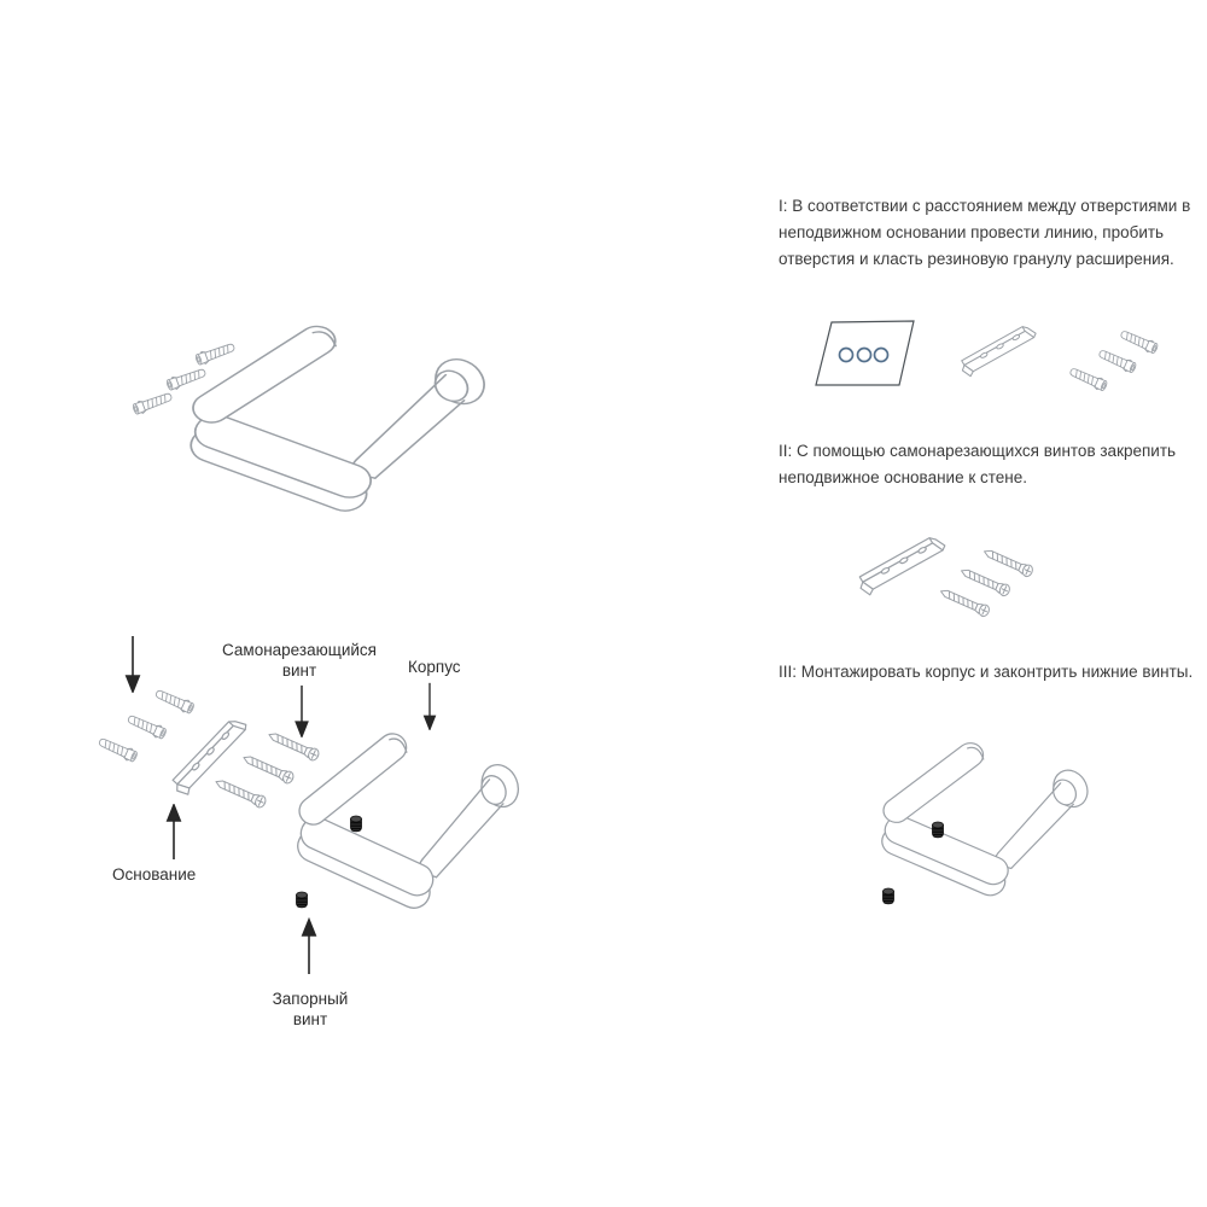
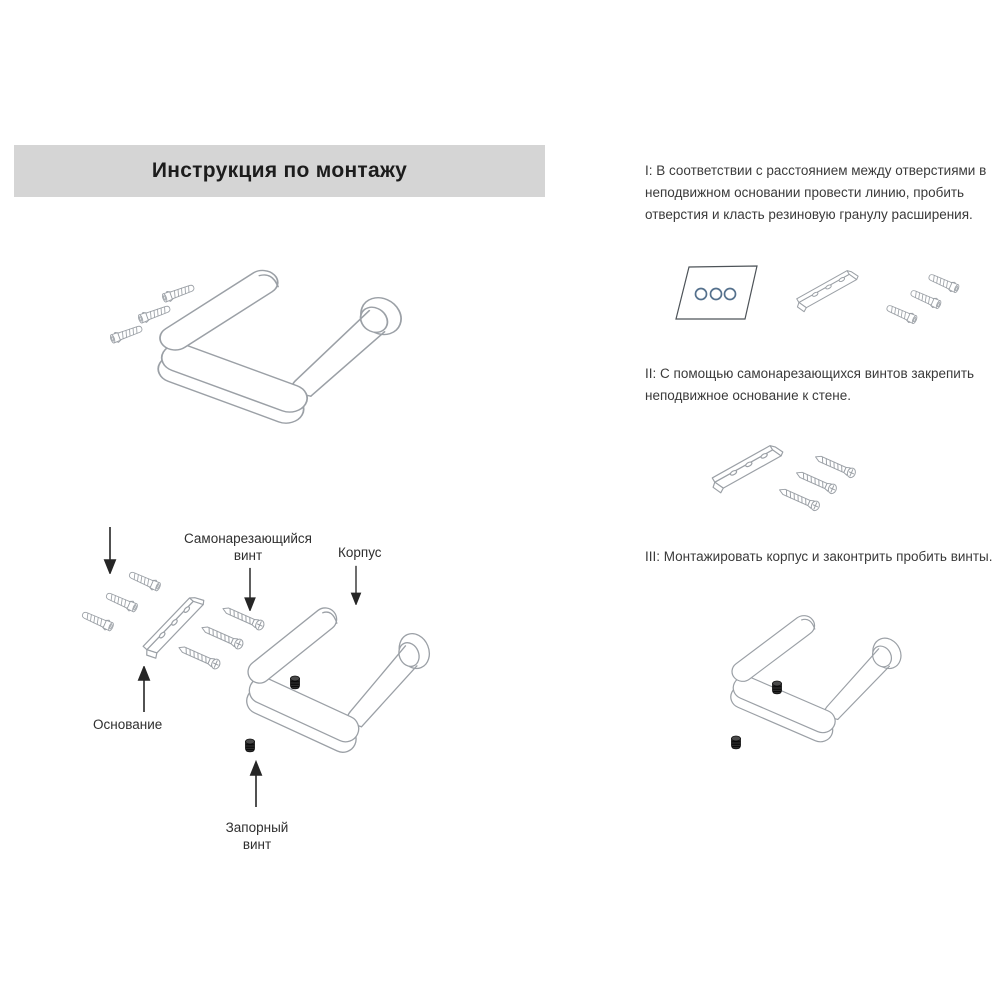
+ Инструкция по монтажу
  Самонарезающийся
  винт
  Корпус
  Основание
  Запорный
  винт
  I: В соответствии с расстоянием между отверстиями в
  неподвижном основании провести линию, пробить
  отверстия и класть резиновую гранулу расширения.
  II: С помощью самонарезающихся винтов закрепить
  неподвижное основание к стене.
- III: Монтажировать корпус и законтрить нижние винты.
+ III: Монтажировать корпус и законтрить пробить винты.
